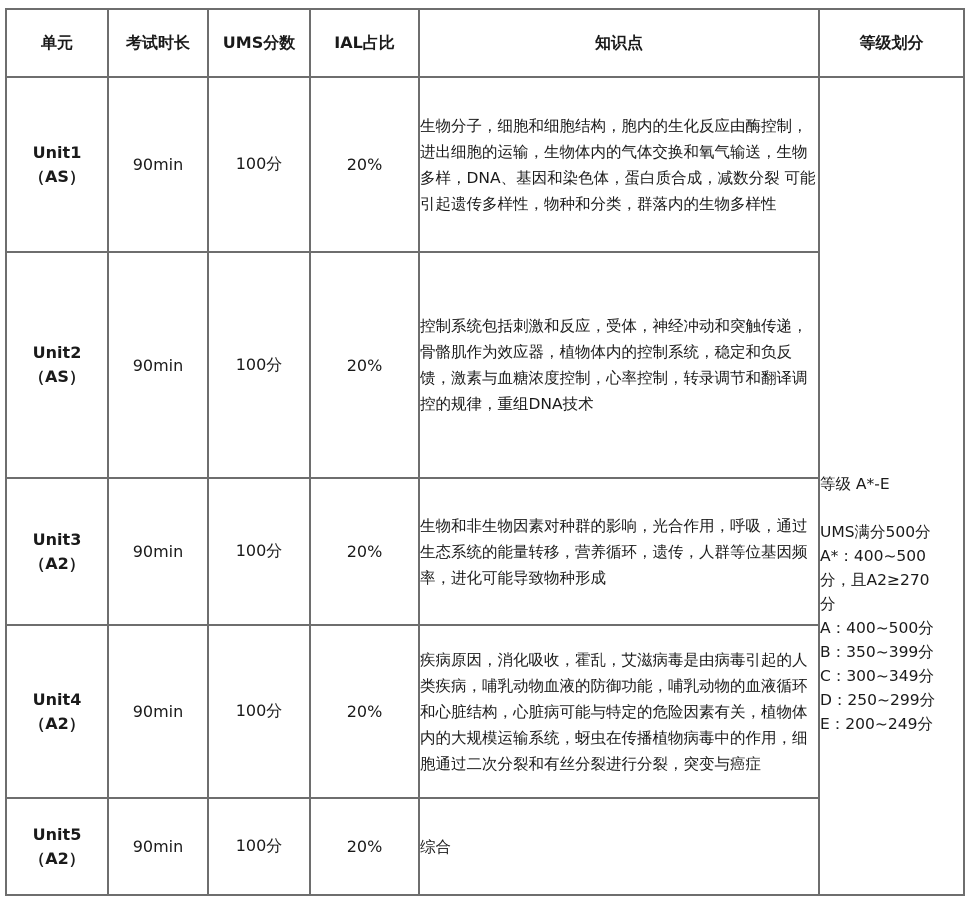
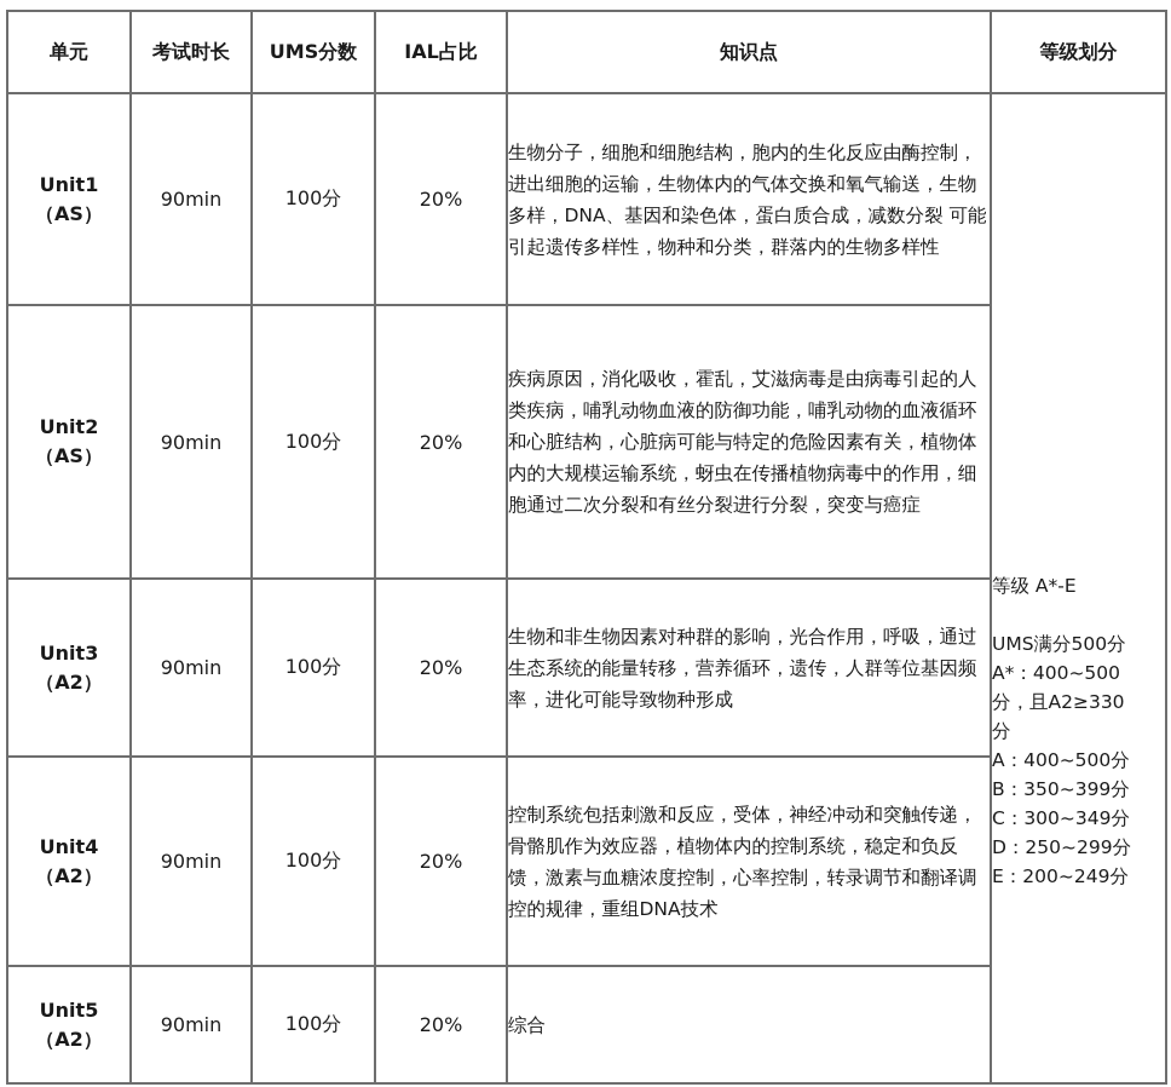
  单元	考试时长	UMS分数	IAL占比	知识点	等级划分
- Unit1 （AS）	90min	100分	20%	生物分子，细胞和细胞结构，胞内的生化反应由酶控制，进出细胞的运输，生物体内的气体交换和氧气输送，生物多样，DNA、基因和染色体，蛋白质合成，减数分裂 可能引起遗传多样性，物种和分类，群落内的生物多样性	等级 A*-E UMS满分500分 A*：400~500 分，且A2≥270 分 A：400~500分 B：350~399分 C：300~349分 D：250~299分 E：200~249分
+ Unit1 （AS）	90min	100分	20%	生物分子，细胞和细胞结构，胞内的生化反应由酶控制，进出细胞的运输，生物体内的气体交换和氧气输送，生物多样，DNA、基因和染色体，蛋白质合成，减数分裂 可能引起遗传多样性，物种和分类，群落内的生物多样性	等级 A*-E UMS满分500分 A*：400~500 分，且A2≥330 分 A：400~500分 B：350~399分 C：300~349分 D：250~299分 E：200~249分
- Unit2 （AS）	90min	100分	20%	控制系统包括刺激和反应，受体，神经冲动和突触传递，骨骼肌作为效应器，植物体内的控制系统，稳定和负反馈，激素与血糖浓度控制，心率控制，转录调节和翻译调控的规律，重组DNA技术
+ Unit2 （AS）	90min	100分	20%	疾病原因，消化吸收，霍乱，艾滋病毒是由病毒引起的人类疾病，哺乳动物血液的防御功能，哺乳动物的血液循环和心脏结构，心脏病可能与特定的危险因素有关，植物体内的大规模运输系统，蚜虫在传播植物病毒中的作用，细胞通过二次分裂和有丝分裂进行分裂，突变与癌症
  Unit3 （A2）	90min	100分	20%	生物和非生物因素对种群的影响，光合作用，呼吸，通过生态系统的能量转移，营养循环，遗传，人群等位基因频率，进化可能导致物种形成
- Unit4 （A2）	90min	100分	20%	疾病原因，消化吸收，霍乱，艾滋病毒是由病毒引起的人类疾病，哺乳动物血液的防御功能，哺乳动物的血液循环和心脏结构，心脏病可能与特定的危险因素有关，植物体内的大规模运输系统，蚜虫在传播植物病毒中的作用，细胞通过二次分裂和有丝分裂进行分裂，突变与癌症
+ Unit4 （A2）	90min	100分	20%	控制系统包括刺激和反应，受体，神经冲动和突触传递，骨骼肌作为效应器，植物体内的控制系统，稳定和负反馈，激素与血糖浓度控制，心率控制，转录调节和翻译调控的规律，重组DNA技术
  Unit5 （A2）	90min	100分	20%	综合
